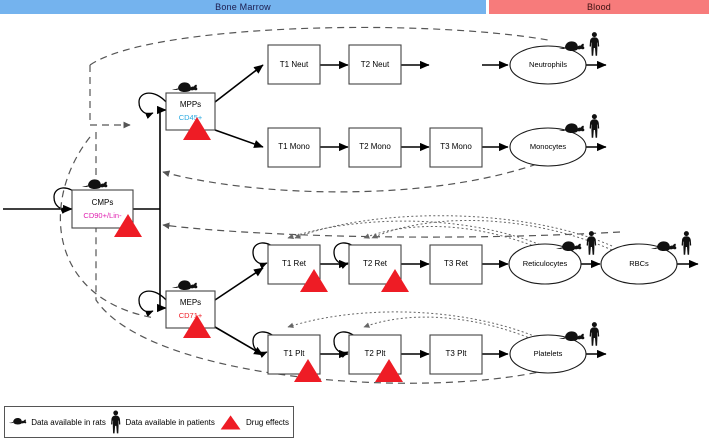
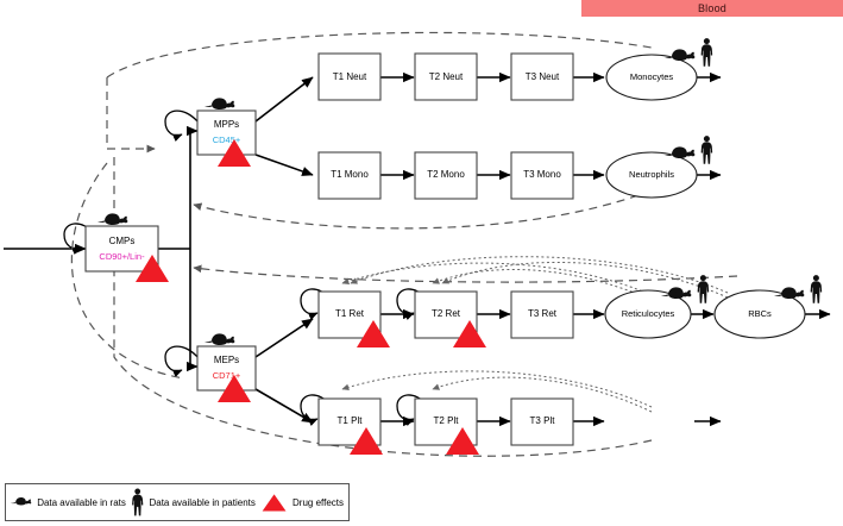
- Bone Marrow
  Blood
  CMPs
  CD90+/Lin-
  MPPs
  CD45+
  MEPs
  CD71+
  T1 Neut
  T2 Neut
+ T3 Neut
- Neutrophils
+ Monocytes
  T1 Mono
  T2 Mono
  T3 Mono
- Monocytes
+ Neutrophils
  T1 Ret
  T2 Ret
  T3 Ret
  Reticulocytes
  RBCs
  T1 Plt
  T2 Plt
  T3 Plt
- Platelets
  Data available in rats
  Data available in patients
  Drug effects
